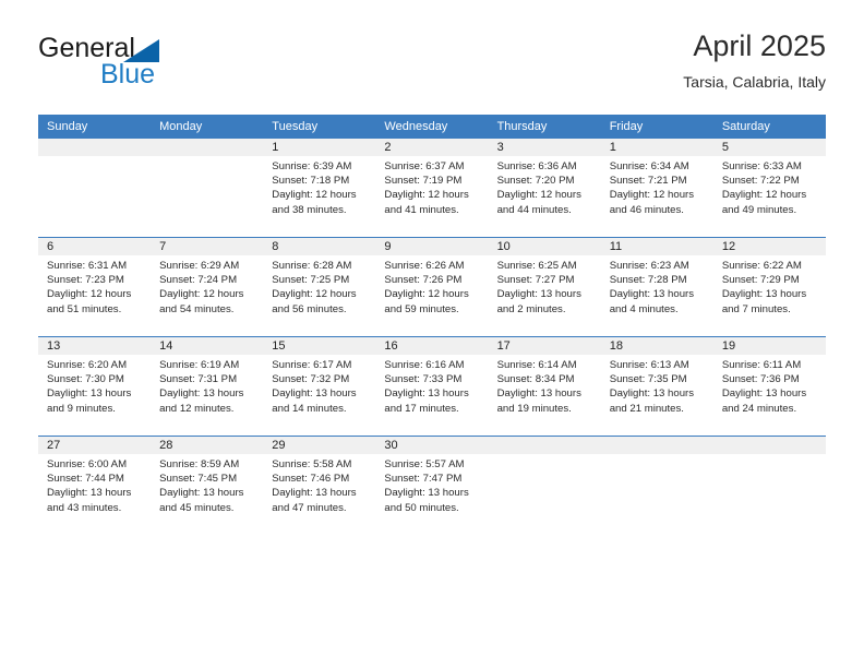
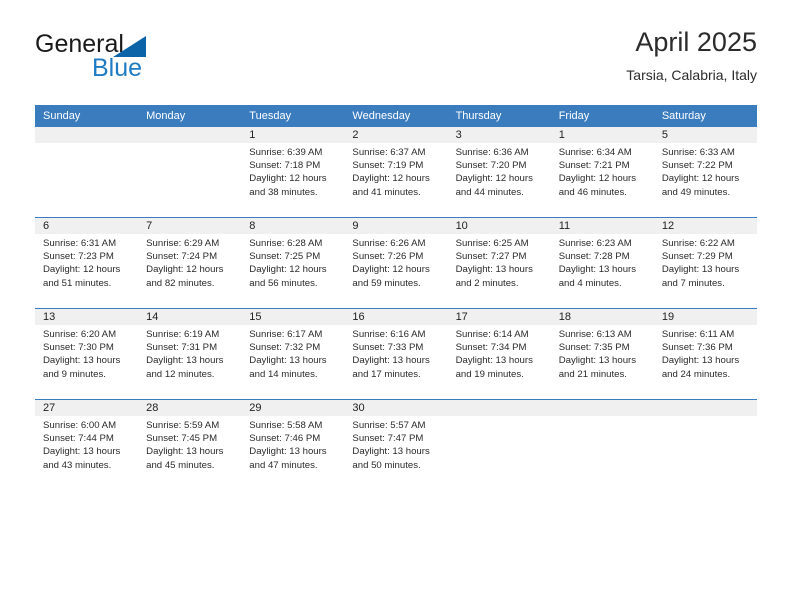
  General
  Blue
  April 2025
  Tarsia, Calabria, Italy
  Sunday	Monday	Tuesday	Wednesday	Thursday	Friday	Saturday
  		1Sunrise: 6:39 AMSunset: 7:18 PMDaylight: 12 hoursand 38 minutes.	2Sunrise: 6:37 AMSunset: 7:19 PMDaylight: 12 hoursand 41 minutes.	3Sunrise: 6:36 AMSunset: 7:20 PMDaylight: 12 hoursand 44 minutes.	1Sunrise: 6:34 AMSunset: 7:21 PMDaylight: 12 hoursand 46 minutes.	5Sunrise: 6:33 AMSunset: 7:22 PMDaylight: 12 hoursand 49 minutes.
- 6Sunrise: 6:31 AMSunset: 7:23 PMDaylight: 12 hoursand 51 minutes.	7Sunrise: 6:29 AMSunset: 7:24 PMDaylight: 12 hoursand 54 minutes.	8Sunrise: 6:28 AMSunset: 7:25 PMDaylight: 12 hoursand 56 minutes.	9Sunrise: 6:26 AMSunset: 7:26 PMDaylight: 12 hoursand 59 minutes.	10Sunrise: 6:25 AMSunset: 7:27 PMDaylight: 13 hoursand 2 minutes.	11Sunrise: 6:23 AMSunset: 7:28 PMDaylight: 13 hoursand 4 minutes.	12Sunrise: 6:22 AMSunset: 7:29 PMDaylight: 13 hoursand 7 minutes.
+ 6Sunrise: 6:31 AMSunset: 7:23 PMDaylight: 12 hoursand 51 minutes.	7Sunrise: 6:29 AMSunset: 7:24 PMDaylight: 12 hoursand 82 minutes.	8Sunrise: 6:28 AMSunset: 7:25 PMDaylight: 12 hoursand 56 minutes.	9Sunrise: 6:26 AMSunset: 7:26 PMDaylight: 12 hoursand 59 minutes.	10Sunrise: 6:25 AMSunset: 7:27 PMDaylight: 13 hoursand 2 minutes.	11Sunrise: 6:23 AMSunset: 7:28 PMDaylight: 13 hoursand 4 minutes.	12Sunrise: 6:22 AMSunset: 7:29 PMDaylight: 13 hoursand 7 minutes.
- 13Sunrise: 6:20 AMSunset: 7:30 PMDaylight: 13 hoursand 9 minutes.	14Sunrise: 6:19 AMSunset: 7:31 PMDaylight: 13 hoursand 12 minutes.	15Sunrise: 6:17 AMSunset: 7:32 PMDaylight: 13 hoursand 14 minutes.	16Sunrise: 6:16 AMSunset: 7:33 PMDaylight: 13 hoursand 17 minutes.	17Sunrise: 6:14 AMSunset: 8:34 PMDaylight: 13 hoursand 19 minutes.	18Sunrise: 6:13 AMSunset: 7:35 PMDaylight: 13 hoursand 21 minutes.	19Sunrise: 6:11 AMSunset: 7:36 PMDaylight: 13 hoursand 24 minutes.
+ 13Sunrise: 6:20 AMSunset: 7:30 PMDaylight: 13 hoursand 9 minutes.	14Sunrise: 6:19 AMSunset: 7:31 PMDaylight: 13 hoursand 12 minutes.	15Sunrise: 6:17 AMSunset: 7:32 PMDaylight: 13 hoursand 14 minutes.	16Sunrise: 6:16 AMSunset: 7:33 PMDaylight: 13 hoursand 17 minutes.	17Sunrise: 6:14 AMSunset: 7:34 PMDaylight: 13 hoursand 19 minutes.	18Sunrise: 6:13 AMSunset: 7:35 PMDaylight: 13 hoursand 21 minutes.	19Sunrise: 6:11 AMSunset: 7:36 PMDaylight: 13 hoursand 24 minutes.
- 27Sunrise: 6:00 AMSunset: 7:44 PMDaylight: 13 hoursand 43 minutes.	28Sunrise: 8:59 AMSunset: 7:45 PMDaylight: 13 hoursand 45 minutes.	29Sunrise: 5:58 AMSunset: 7:46 PMDaylight: 13 hoursand 47 minutes.	30Sunrise: 5:57 AMSunset: 7:47 PMDaylight: 13 hoursand 50 minutes.
+ 27Sunrise: 6:00 AMSunset: 7:44 PMDaylight: 13 hoursand 43 minutes.	28Sunrise: 5:59 AMSunset: 7:45 PMDaylight: 13 hoursand 45 minutes.	29Sunrise: 5:58 AMSunset: 7:46 PMDaylight: 13 hoursand 47 minutes.	30Sunrise: 5:57 AMSunset: 7:47 PMDaylight: 13 hoursand 50 minutes.
